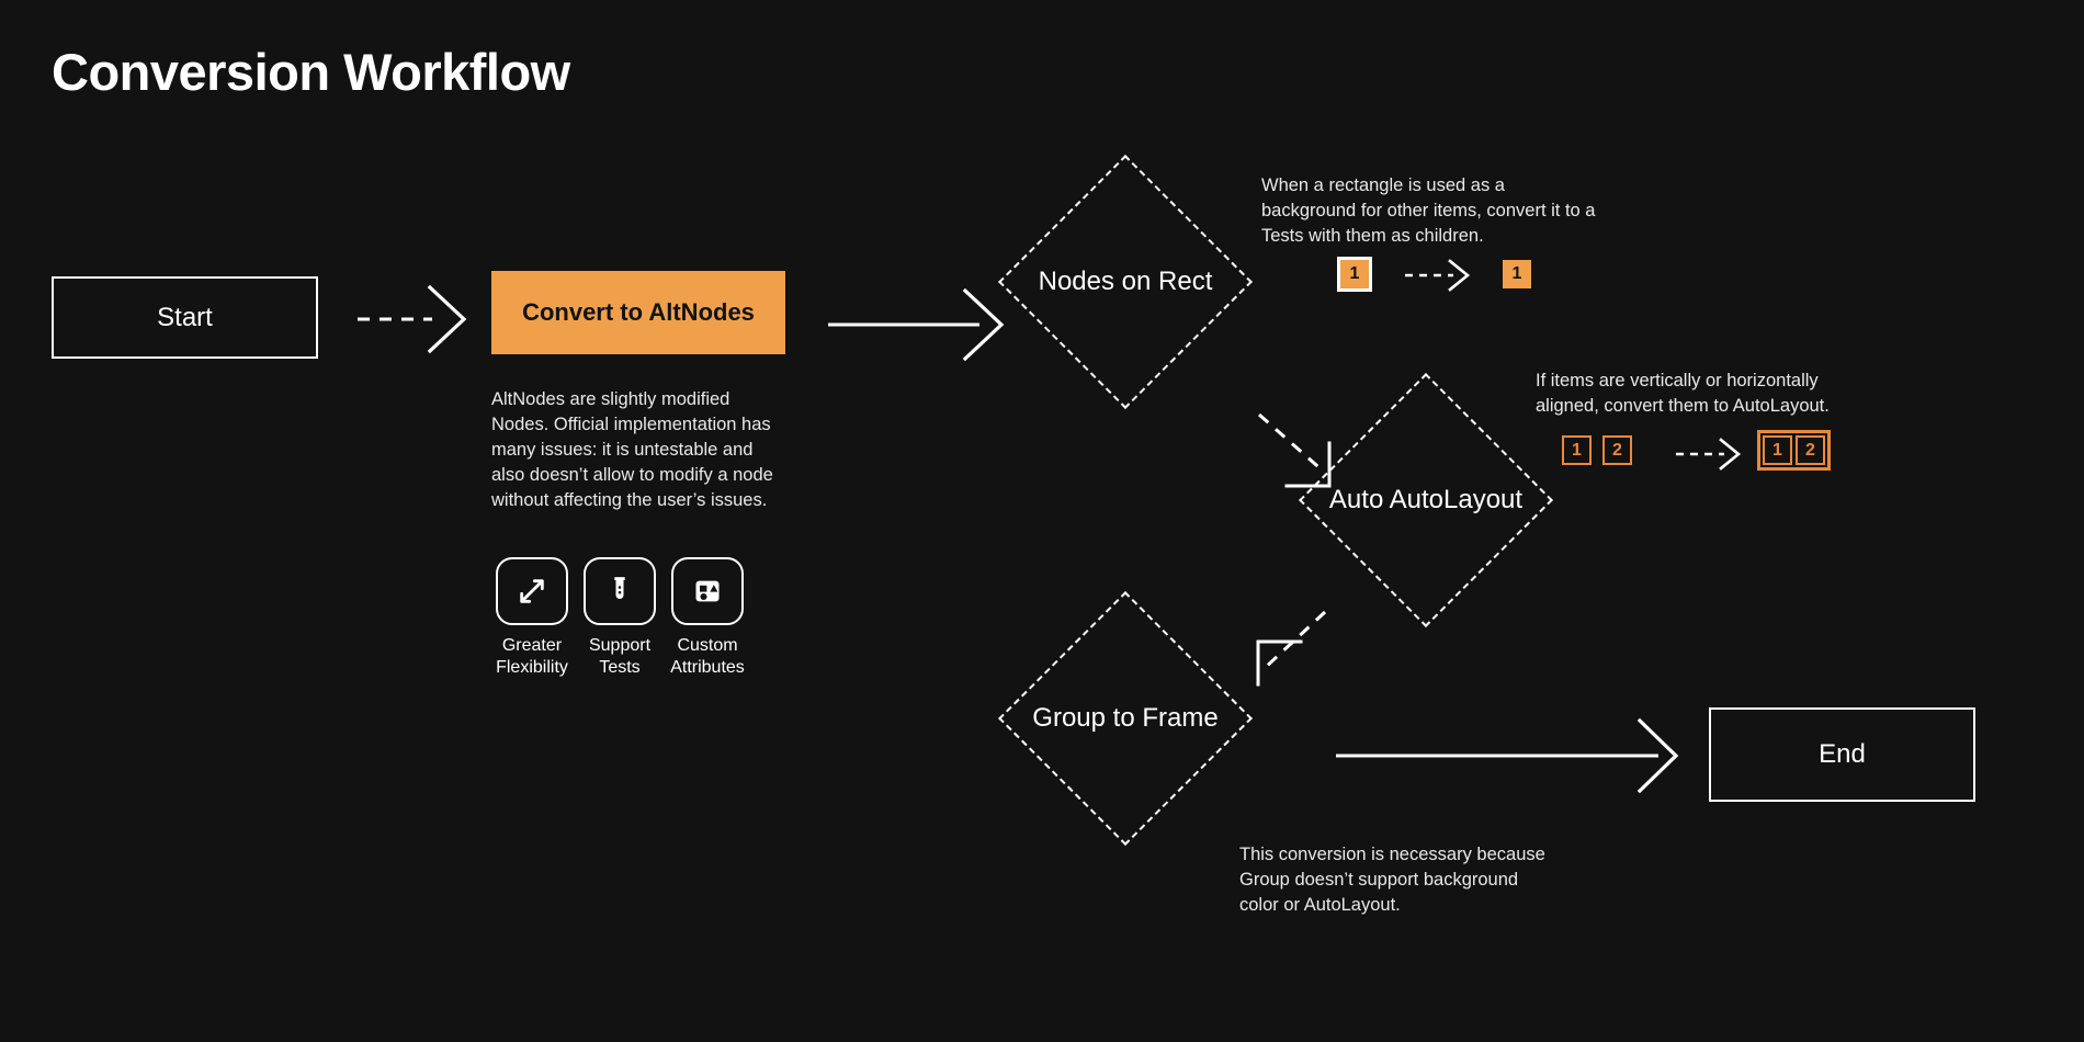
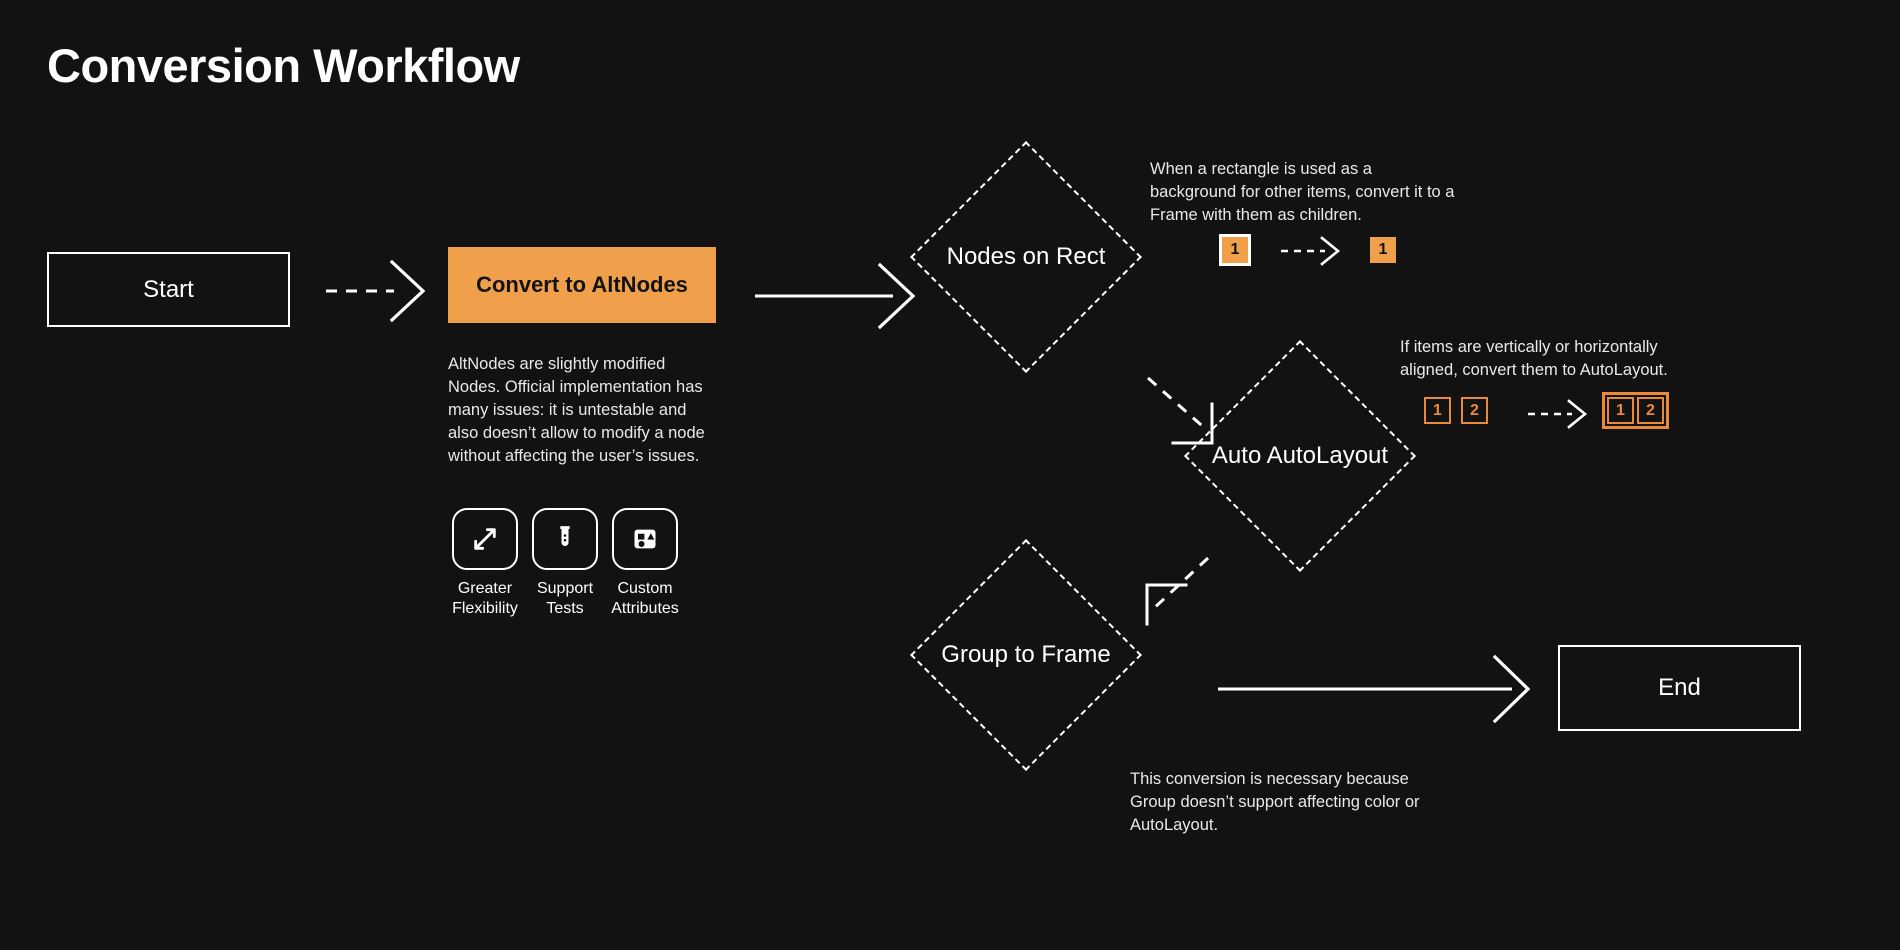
  Conversion Workflow
  Start
  Convert to AltNodes
  AltNodes are slightly modified Nodes. Official implementation has many issues: it is untestable and also doesn’t allow to modify a node without affecting the user’s issues.
  Greater
  Flexibility
  Support
  Tests
  Custom
  Attributes
  Nodes on Rect
- When a rectangle is used as a background for other items, convert it to a Tests with them as children.
+ When a rectangle is used as a background for other items, convert it to a Frame with them as children.
  1
  1
  Auto AutoLayout
  If items are vertically or horizontally aligned, convert them to AutoLayout.
  1
  2
  1
  2
  Group to Frame
- This conversion is necessary because Group doesn’t support background color or AutoLayout.
+ This conversion is necessary because Group doesn’t support affecting color or AutoLayout.
  End
